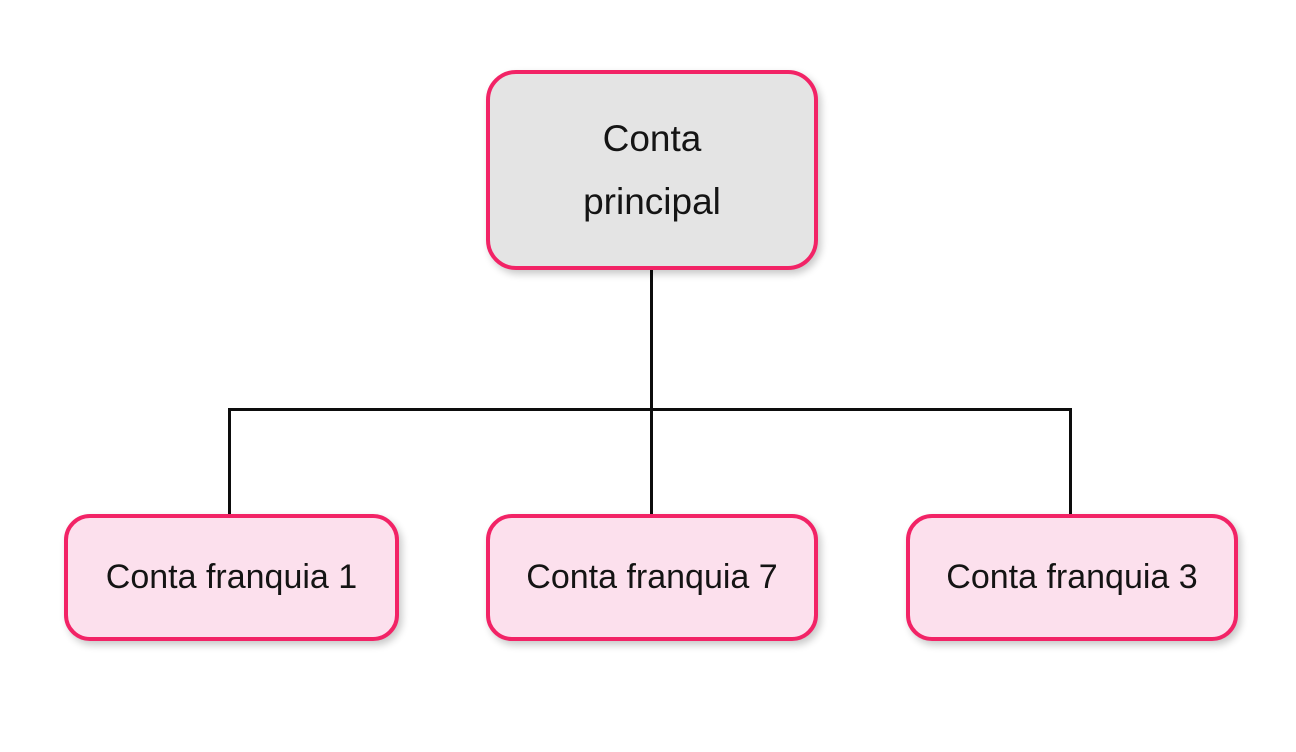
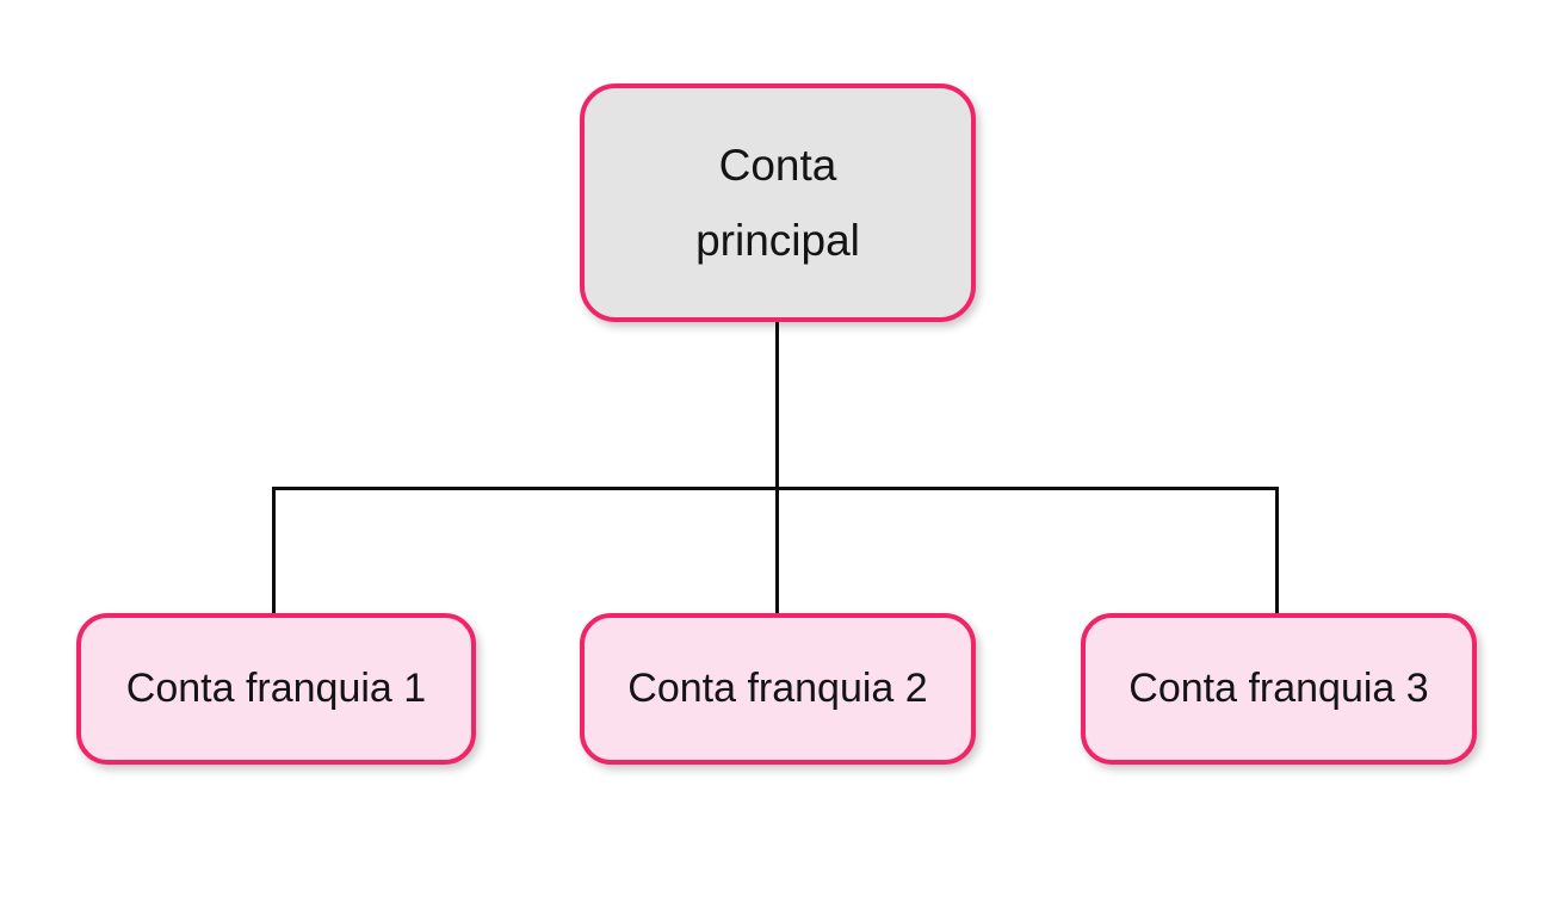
  Conta principal
  Conta franquia 1
- Conta franquia 7
+ Conta franquia 2
  Conta franquia 3
